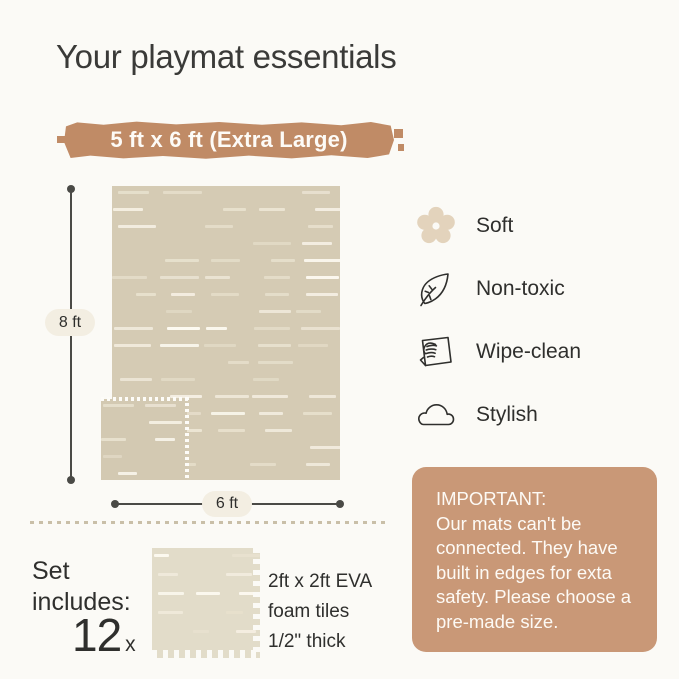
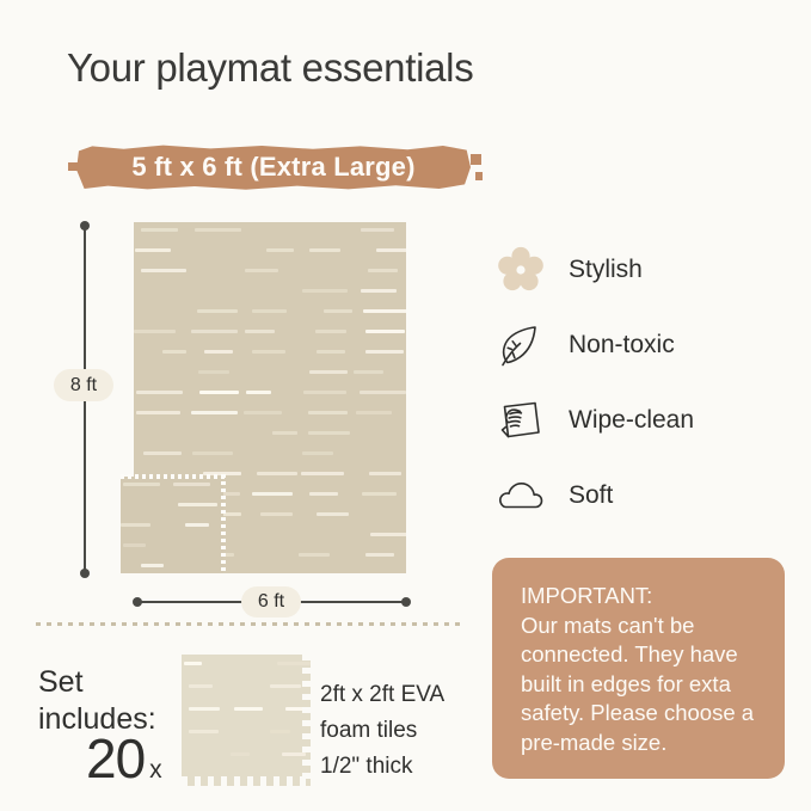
  Your playmat essentials
  5 ft x 6 ft (Extra Large)
  8 ft
  6 ft
- Soft
+ Stylish
  Non-toxic
  Wipe-clean
- Stylish
+ Soft
  IMPORTANT:
  Our mats can't be connected. They have built in edges for exta safety. Please choose a pre-made size.
  Set
  includes:
- 12
+ 20
  x
  2ft x 2ft EVA
  foam tiles
  1/2" thick
